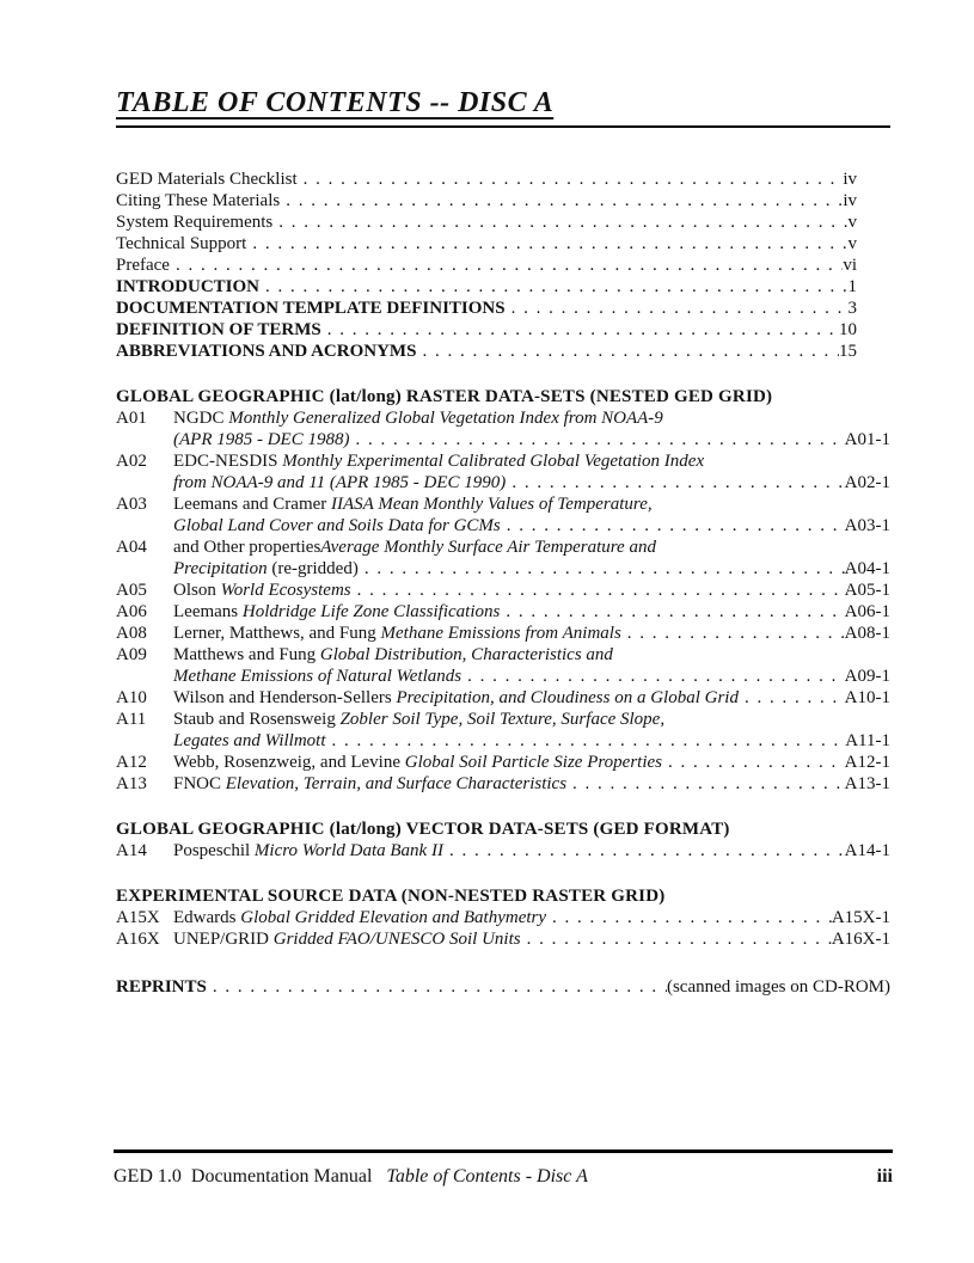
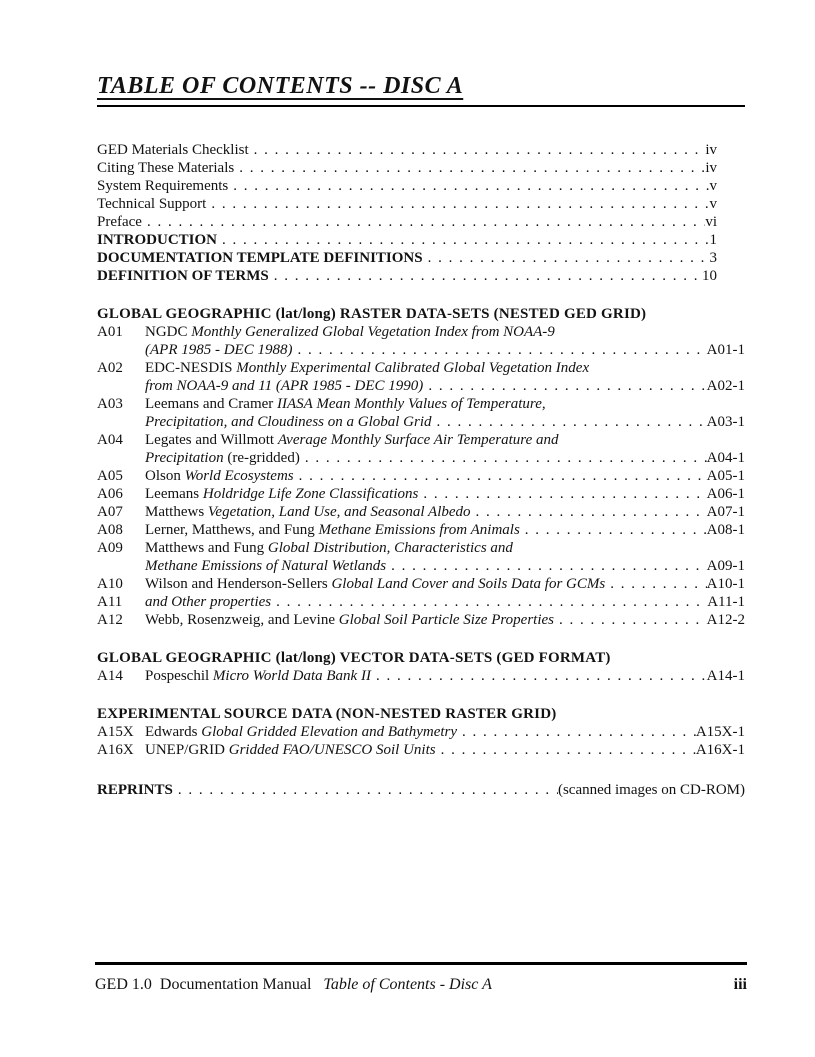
  TABLE OF CONTENTS -- DISC A
  GED Materials Checklist
  iv
  Citing These Materials
  iv
  System Requirements
  v
  Technical Support
  v
  Preface
  vi
  INTRODUCTION
  1
  DOCUMENTATION TEMPLATE DEFINITIONS
  3
  DEFINITION OF TERMS
  10
- ABBREVIATIONS AND ACRONYMS
- 15
  GLOBAL GEOGRAPHIC (lat/long) RASTER DATA-SETS (NESTED GED GRID)
  A01
  NGDC Monthly Generalized Global Vegetation Index from NOAA-9
  (APR 1985 - DEC 1988)
  A01-1
  A02
  EDC-NESDIS Monthly Experimental Calibrated Global Vegetation Index
  from NOAA-9 and 11 (APR 1985 - DEC 1990)
  A02-1
  A03
  Leemans and Cramer IIASA Mean Monthly Values of Temperature,
- Global Land Cover and Soils Data for GCMs
+ Precipitation, and Cloudiness on a Global Grid
  A03-1
  A04
- and Other propertiesAverage Monthly Surface Air Temperature and
+ Legates and Willmott Average Monthly Surface Air Temperature and
  Precipitation (re-gridded)
  A04-1
  A05
  Olson World Ecosystems
  A05-1
  A06
  Leemans Holdridge Life Zone Classifications
  A06-1
+ A07
+ Matthews Vegetation, Land Use, and Seasonal Albedo
+ A07-1
  A08
  Lerner, Matthews, and Fung Methane Emissions from Animals
  A08-1
  A09
  Matthews and Fung Global Distribution, Characteristics and
  Methane Emissions of Natural Wetlands
  A09-1
  A10
- Wilson and Henderson-Sellers Precipitation, and Cloudiness on a Global Grid
+ Wilson and Henderson-Sellers Global Land Cover and Soils Data for GCMs
  A10-1
  A11
- Staub and Rosensweig Zobler Soil Type, Soil Texture, Surface Slope,
- Legates and Willmott
+ and Other properties
  A11-1
  A12
  Webb, Rosenzweig, and Levine Global Soil Particle Size Properties
- A12-1
+ A12-2
- A13
- FNOC Elevation, Terrain, and Surface Characteristics
- A13-1
  GLOBAL GEOGRAPHIC (lat/long) VECTOR DATA-SETS (GED FORMAT)
  A14
  Pospeschil Micro World Data Bank II
  A14-1
  EXPERIMENTAL SOURCE DATA (NON-NESTED RASTER GRID)
  A15X
  Edwards Global Gridded Elevation and Bathymetry
  A15X-1
  A16X
  UNEP/GRID Gridded FAO/UNESCO Soil Units
  A16X-1
  REPRINTS
  (scanned images on CD-ROM)
  GED 1.0 Documentation Manual Table of Contents - Disc A
  iii
